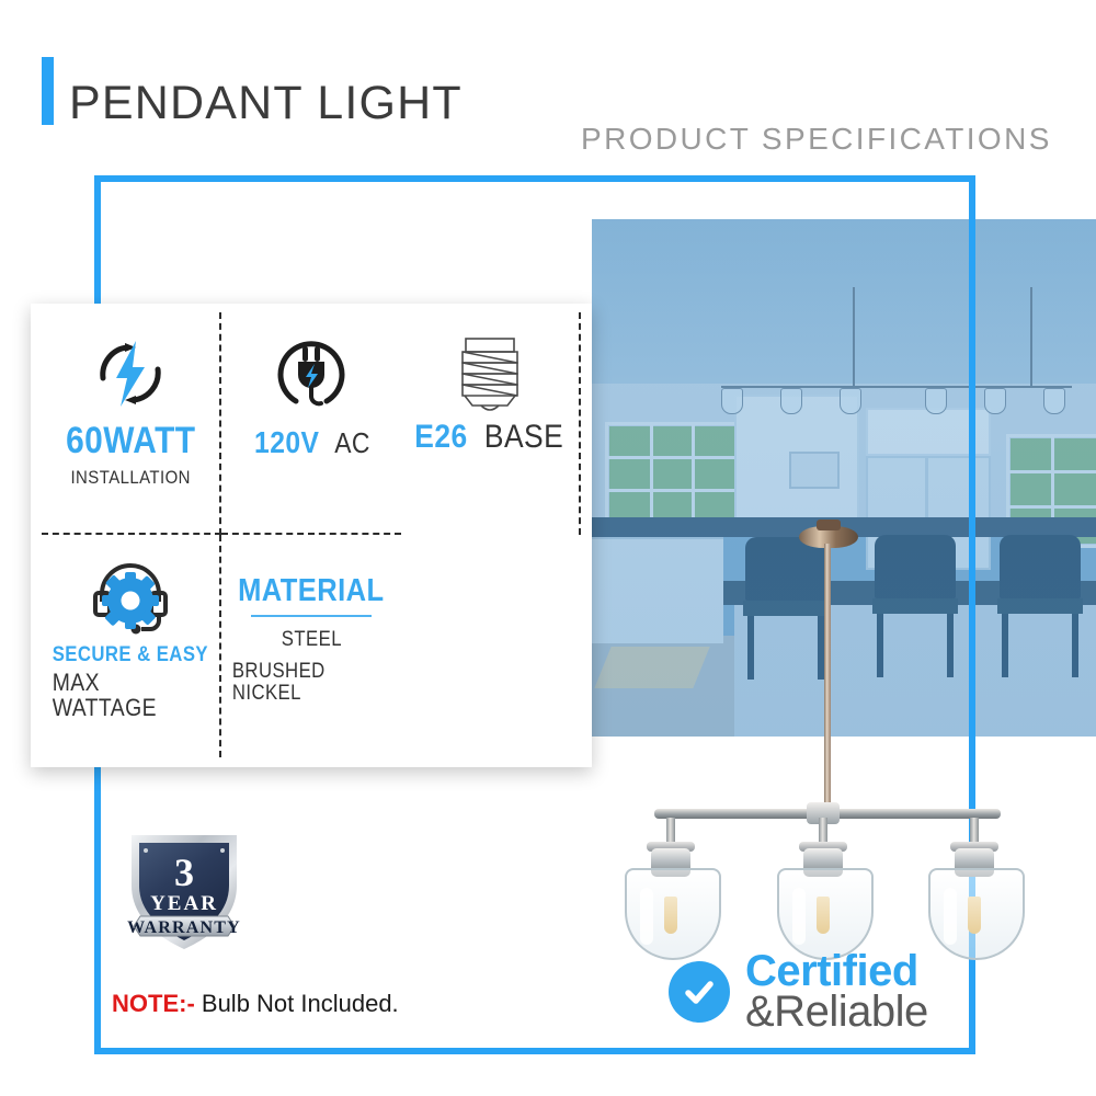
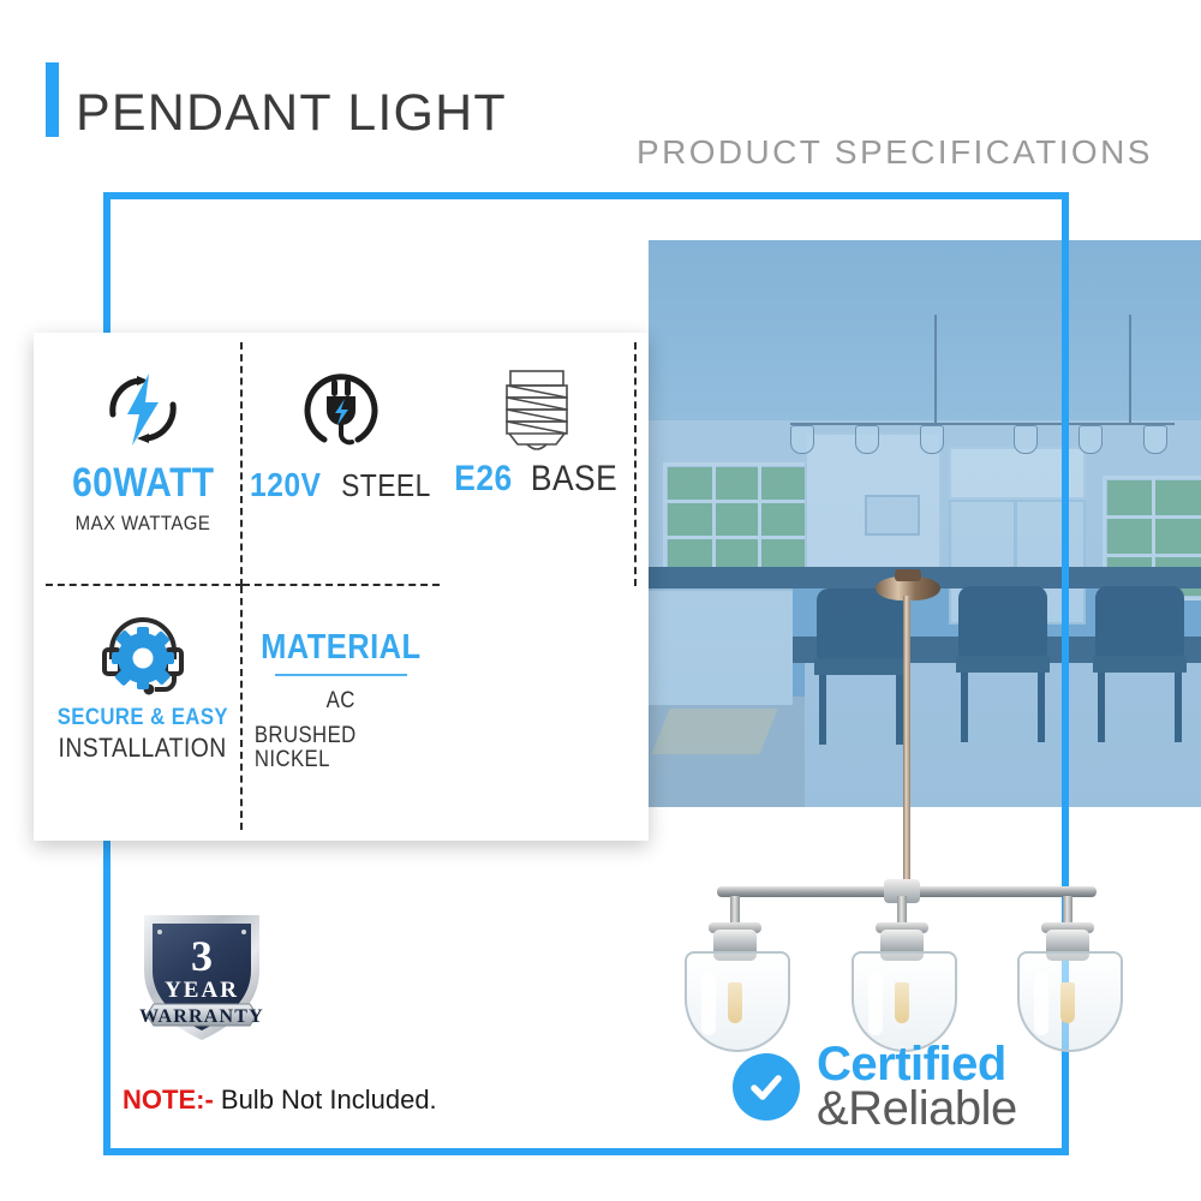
  PENDANT LIGHT
  PRODUCT SPECIFICATIONS
  60WATT
- INSTALLATION
+ MAX WATTAGE
  120V
- AC
+ STEEL
  E26
  BASE
  SECURE & EASY
- MAX WATTAGE
+ INSTALLATION
  MATERIAL
- STEEL
+ AC
  BRUSHED NICKEL
  3
  YEAR
  WARRANTY
  NOTE:- Bulb Not Included.
  Certified
  &Reliable
